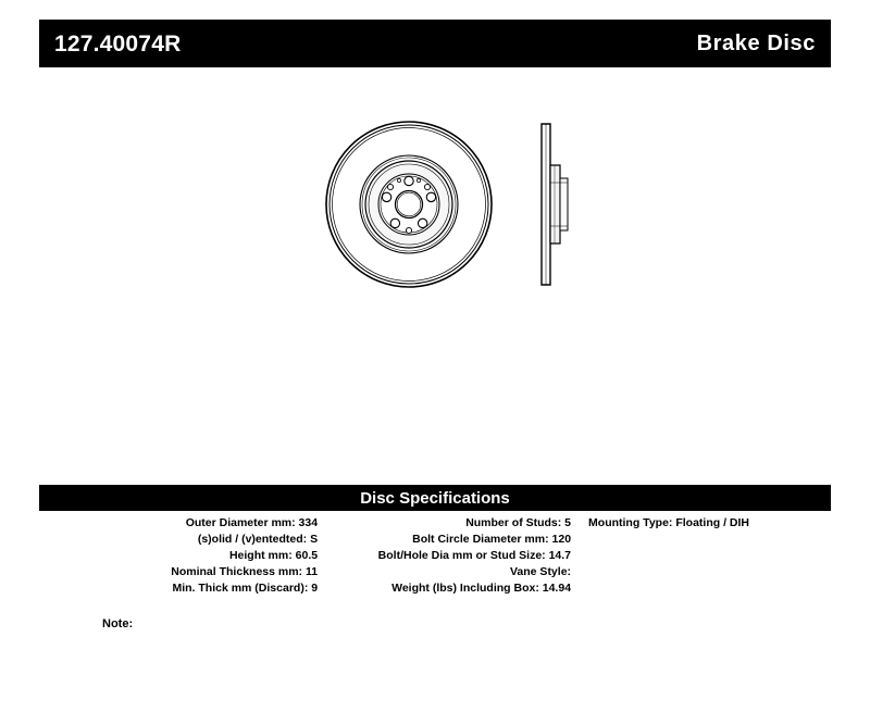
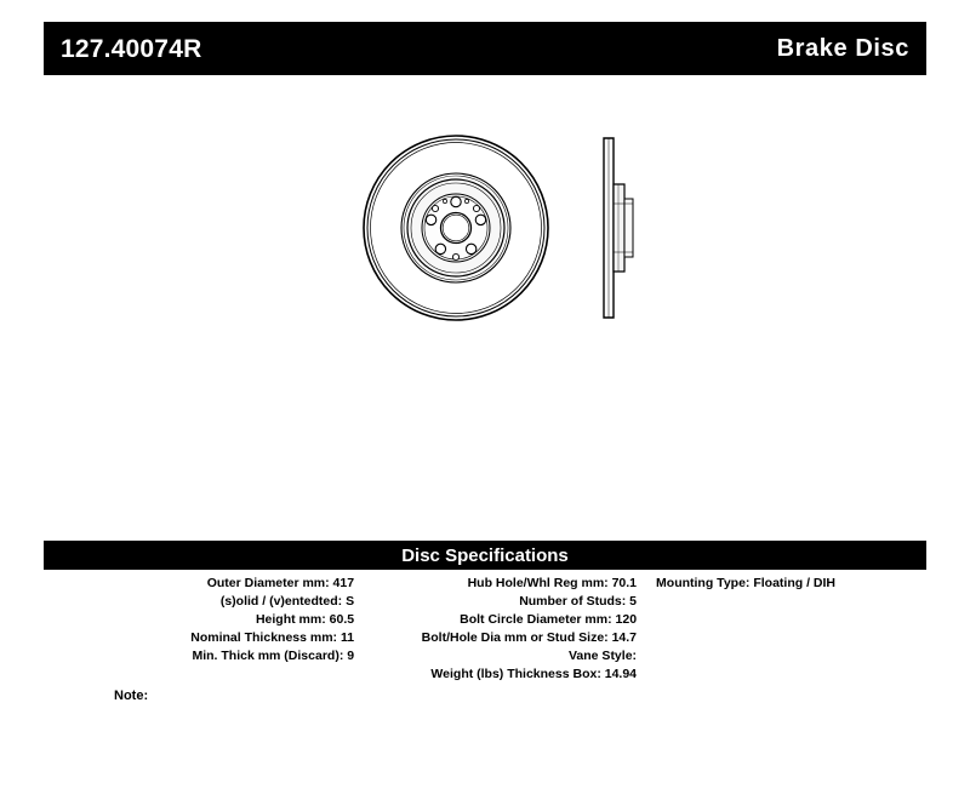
  127.40074R
  Brake Disc
  Disc Specifications
- Outer Diameter mm: 334
+ Outer Diameter mm: 417
  (s)olid / (v)entedted: S
  Height mm: 60.5
  Nominal Thickness mm: 11
  Min. Thick mm (Discard): 9
+ Hub Hole/Whl Reg mm: 70.1
  Number of Studs: 5
  Bolt Circle Diameter mm: 120
  Bolt/Hole Dia mm or Stud Size: 14.7
  Vane Style:
- Weight (lbs) Including Box: 14.94
+ Weight (lbs) Thickness Box: 14.94
  Mounting Type: Floating / DIH
  Note:
